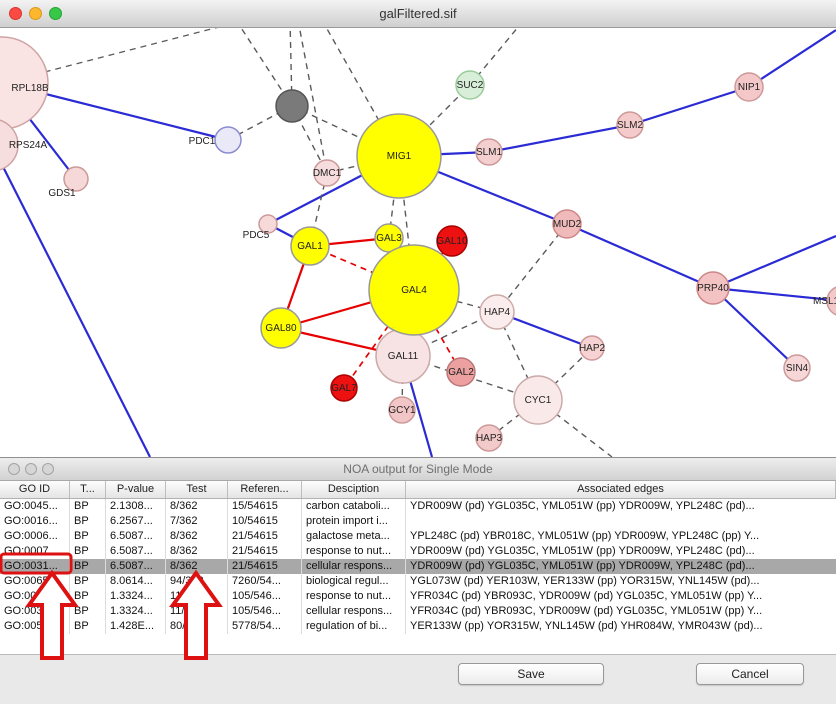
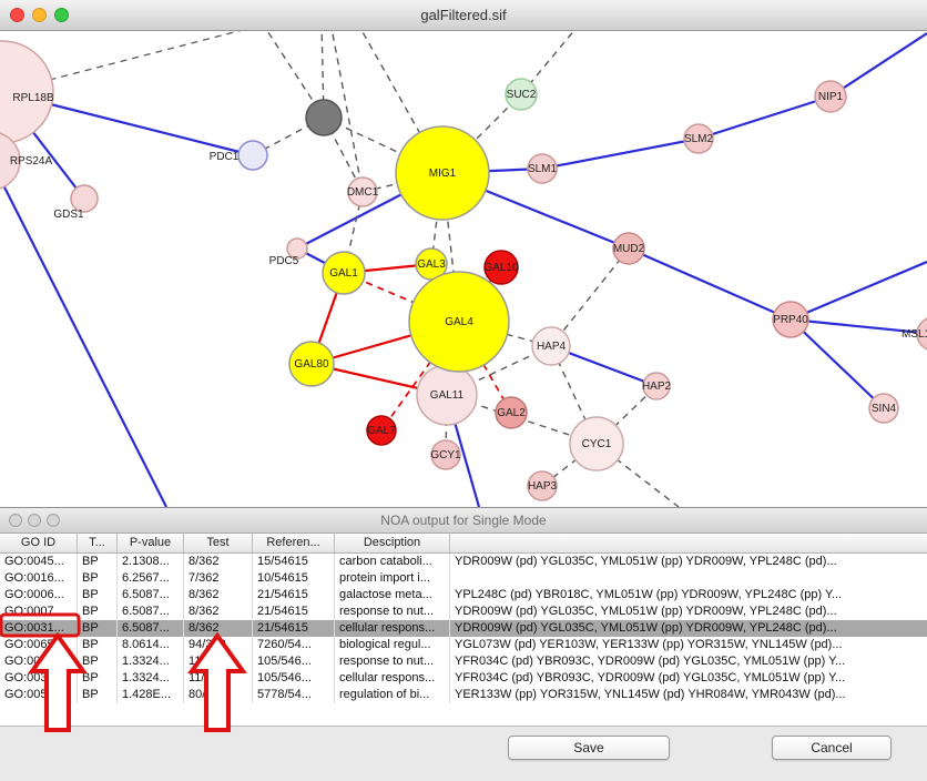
  galFiltered.sif
  RPL18B
  RPS24A
  GDS1
  PDC1
  DMC1
  MIG1
  SLM1
  SUC2
  SLM2
  NIP1
  MUD2
  PRP40
  MSL
  SIN4
  HAP2
  HAP4
  HAP3
  CYC1
  GAL11
  GAL2
  GCY1
  GAL80
  GAL1
  GAL3
  GAL4
  GAL10
  GAL7
  PDC5
  NOA output for Single Mode
  GO ID
  T...
  P-value
  Test
  Referen...
  Desciption
- Associated edges
  GO:0045...
  BP
  2.1308...
  8/362
  15/54615
  carbon cataboli...
  YDR009W (pd) YGL035C, YML051W (pp) YDR009W, YPL248C (pd)...
  GO:0016...
  BP
  6.2567...
  7/362
  10/54615
  protein import i...
  GO:0006...
  BP
  6.5087...
  8/362
  21/54615
  galactose meta...
  YPL248C (pd) YBR018C, YML051W (pp) YDR009W, YPL248C (pp) Y...
  GO:0007...
  BP
  6.5087...
  8/362
  21/54615
  response to nut...
  YDR009W (pd) YGL035C, YML051W (pp) YDR009W, YPL248C (pd)...
  GO:0031...
  BP
  6.5087...
  8/362
  21/54615
  cellular respons...
  YDR009W (pd) YGL035C, YML051W (pp) YDR009W, YPL248C (pd)...
  BP
  8.0614...
  7260/54...
  biological regul...
  YGL073W (pd) YER103W, YER133W (pp) YOR315W, YNL145W (pd)...
  BP
  1.3324...
  105/546...
  response to nut...
  YFR034C (pd) YBR093C, YDR009W (pd) YGL035C, YML051W (pp) Y...
  BP
  1.3324...
  105/546...
  cellular respons...
  YFR034C (pd) YBR093C, YDR009W (pd) YGL035C, YML051W (pp) Y...
  BP
  1.428E...
  5778/54...
  regulation of bi...
  YER133W (pp) YOR315W, YNL145W (pd) YHR084W, YMR043W (pd)...
  Save
  Cancel
